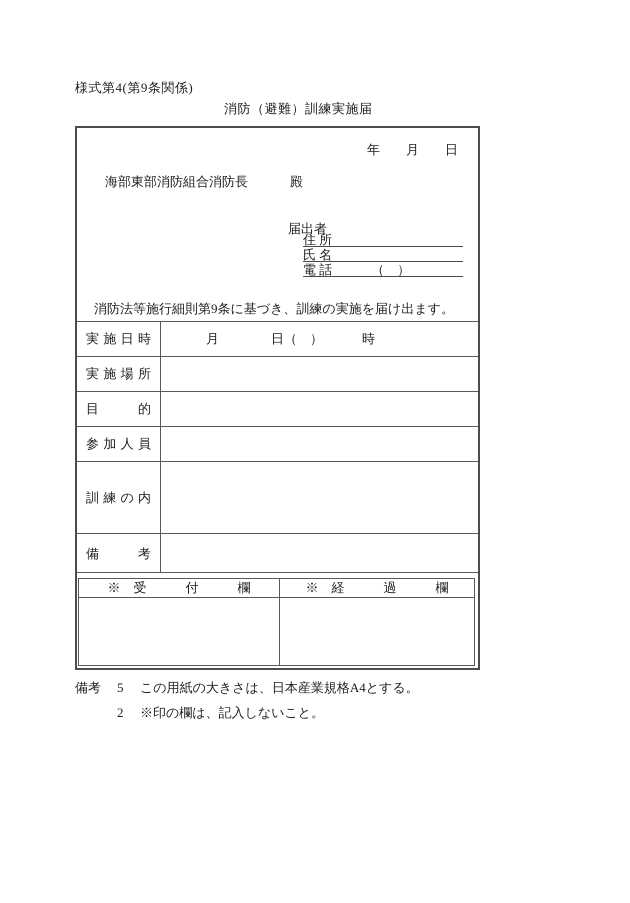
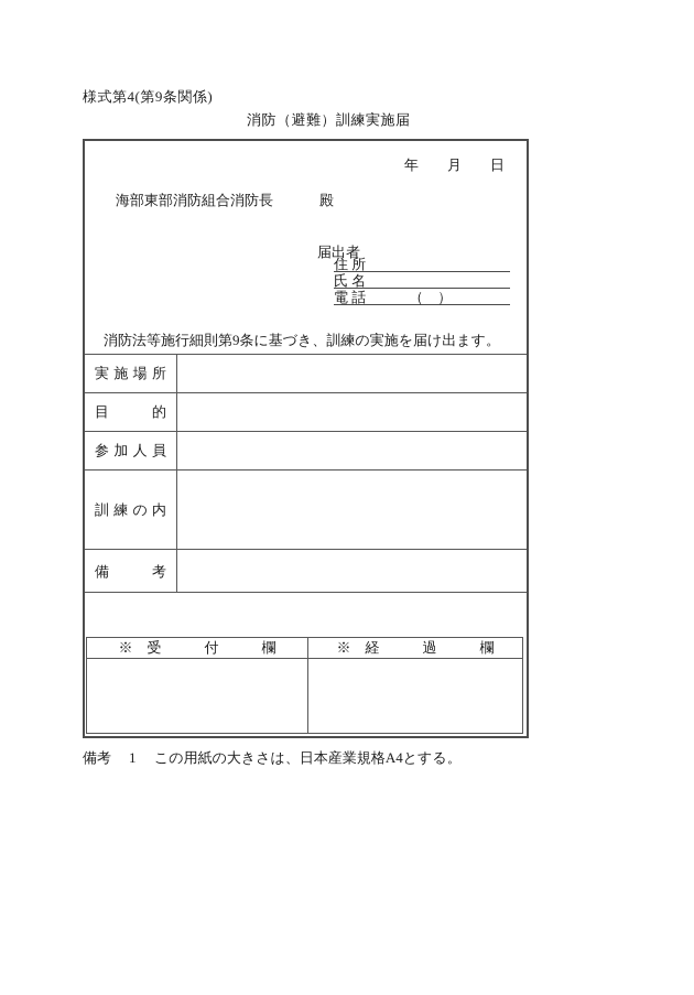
  様式第4(第9条関係)
  消防（避難）訓練実施届
  年 月 日
  海部東部消防組合消防長 殿
  届出者
  住 所
  氏 名
  電 話 （ ）
  消防法等施行細則第9条に基づき、訓練の実施を届け出ます。
- 実施日時
- 月 日（ ） 時
  実施場所
  目的
  参加人員
  訓練の内
  備考
  ※ 受 付 欄
  ※ 経 過 欄
  備考
- 5
+ 1
  この用紙の大きさは、日本産業規格A4とする。
- 2
- ※印の欄は、記入しないこと。
